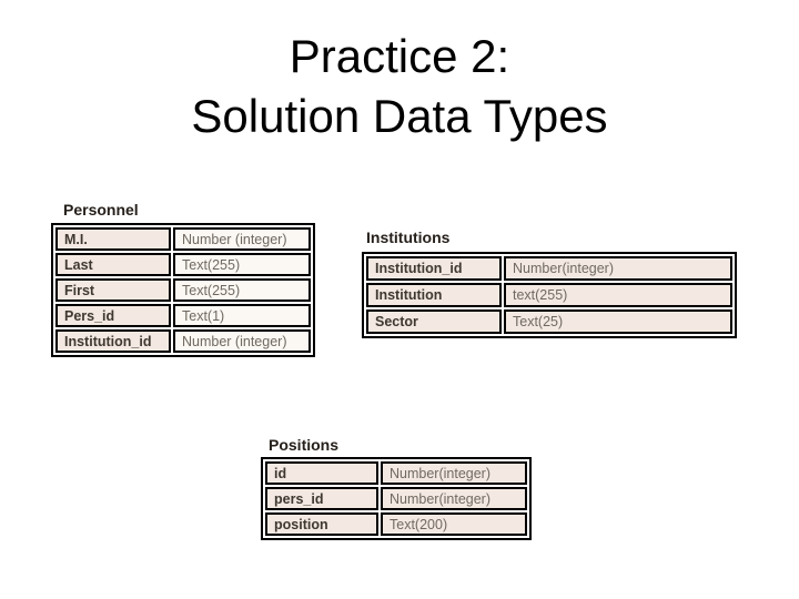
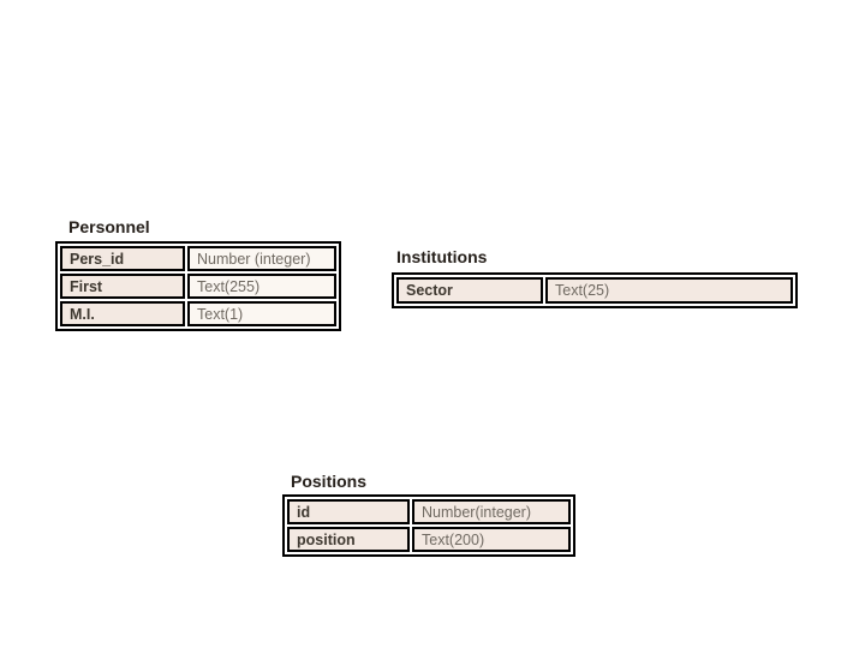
- Practice 2:
- Solution Data Types
  Personnel
- M.I.	Number (integer)
+ Pers_id	Number (integer)
- Last	Text(255)
  First	Text(255)
- Pers_id	Text(1)
+ M.I.	Text(1)
- Institution_id	Number (integer)
  Institutions
- Institution_id	Number(integer)
- Institution	text(255)
  Sector	Text(25)
  Positions
  id	Number(integer)
- pers_id	Number(integer)
  position	Text(200)
